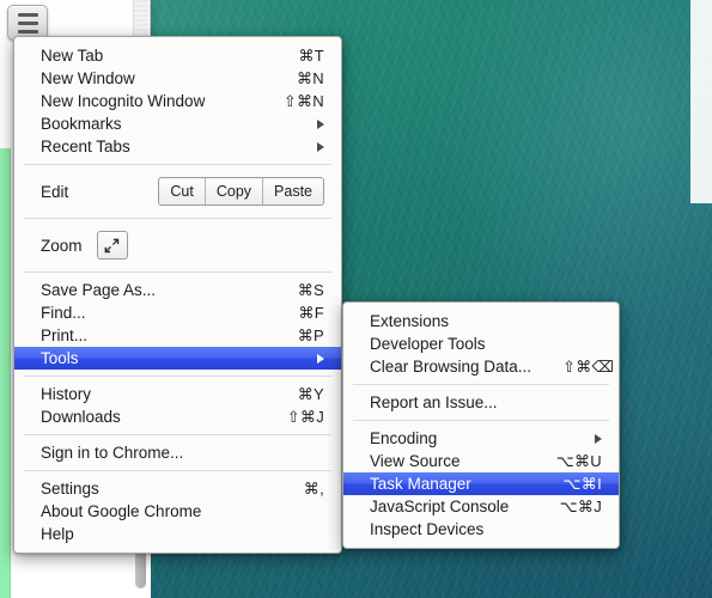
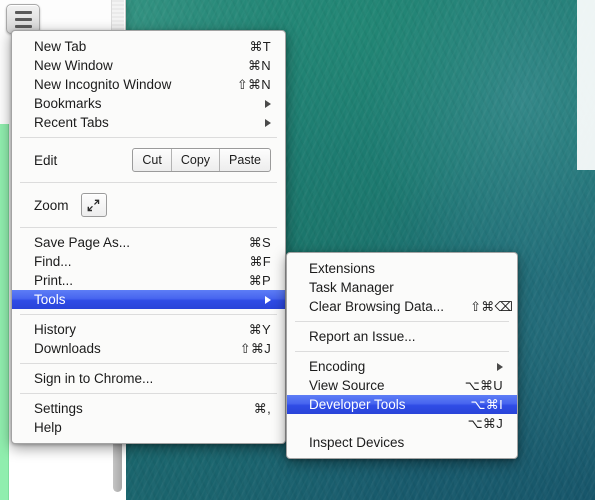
  New Tab
  ⌘T
  New Window
  ⌘N
  New Incognito Window
  ⇧⌘N
  Bookmarks
  Recent Tabs
  Edit
  Cut
  Copy
  Paste
  Zoom
  Save Page As...
  ⌘S
  Find...
  ⌘F
  Print...
  ⌘P
  Tools
  History
  ⌘Y
  Downloads
  ⇧⌘J
  Sign in to Chrome...
  Settings
  ⌘,
- About Google Chrome
  Help
  Extensions
- Developer Tools
+ Task Manager
  Clear Browsing Data...
  ⇧⌘⌫
  Report an Issue...
  Encoding
  View Source
  ⌥⌘U
- Task Manager
+ Developer Tools
  ⌥⌘I
- JavaScript Console
  ⌥⌘J
  Inspect Devices
